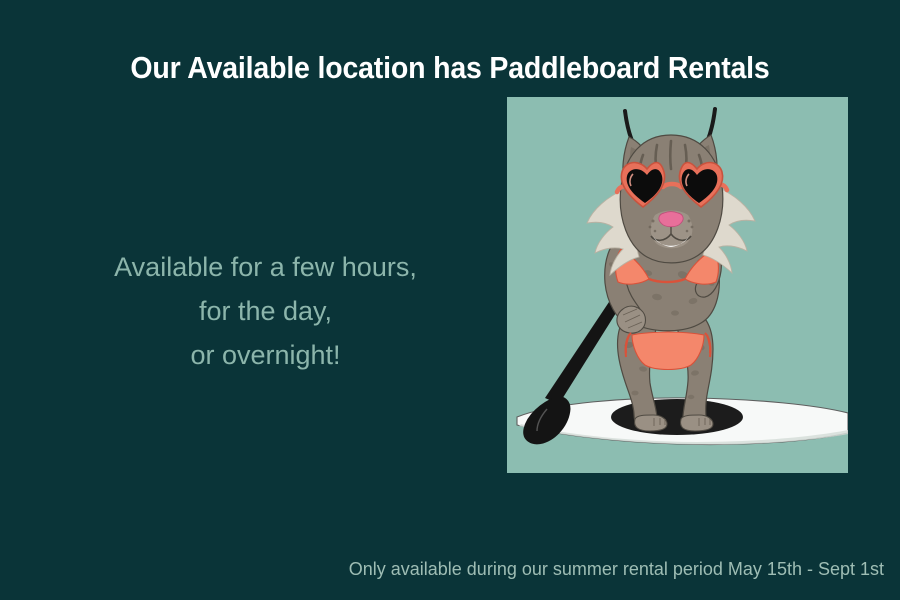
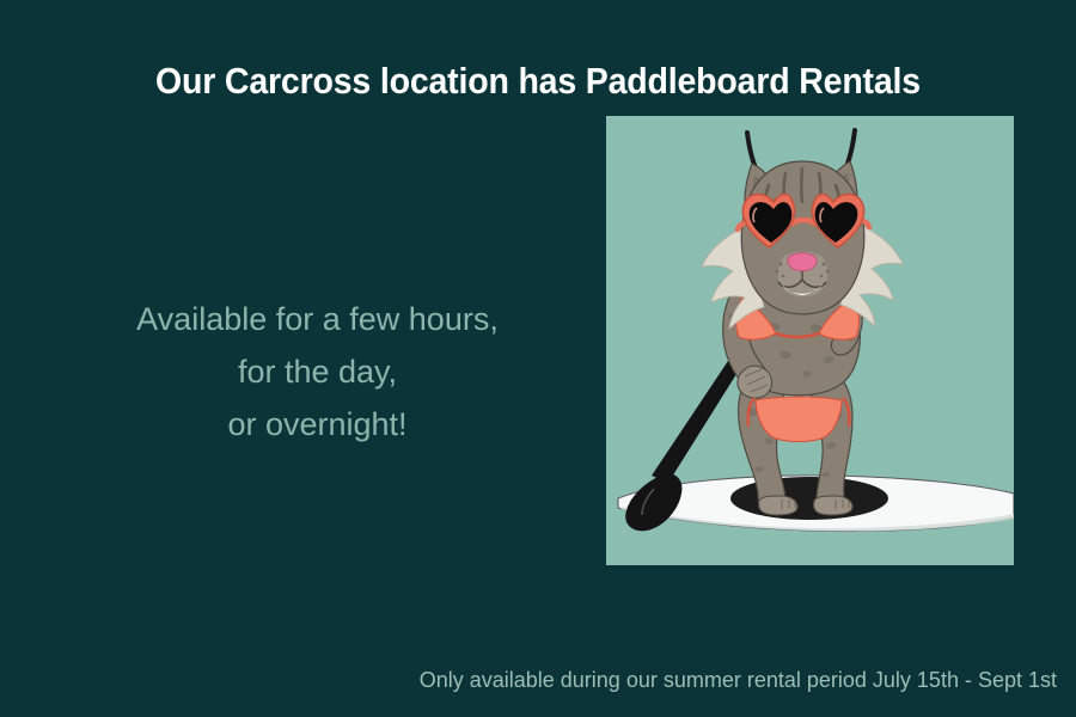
- Our Available location has Paddleboard Rentals
+ Our Carcross location has Paddleboard Rentals
  Available for a few hours,
  for the day,
  or overnight!
- Only available during our summer rental period May 15th - Sept 1st
+ Only available during our summer rental period July 15th - Sept 1st
